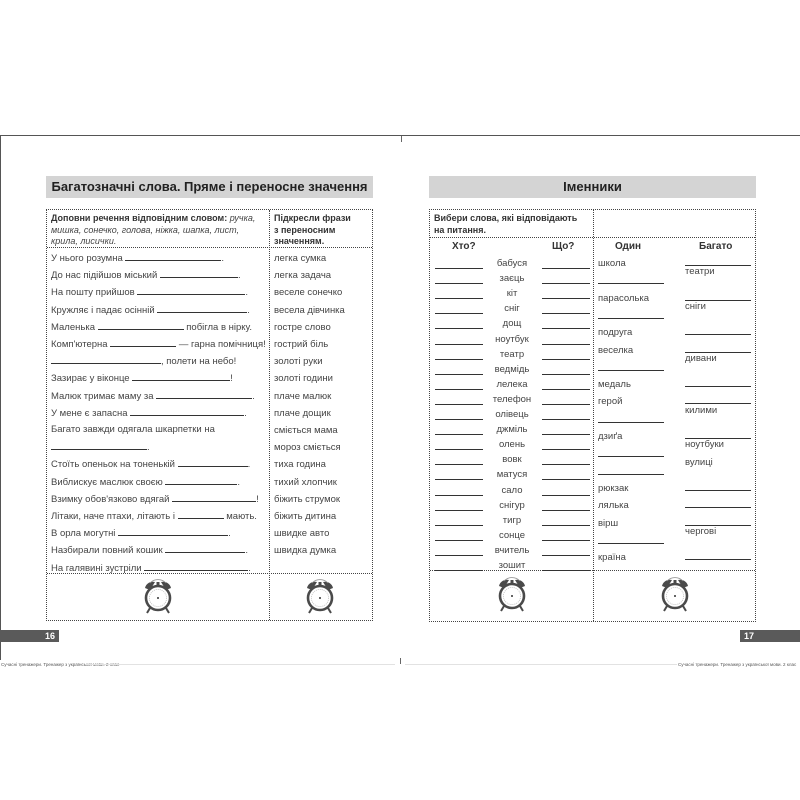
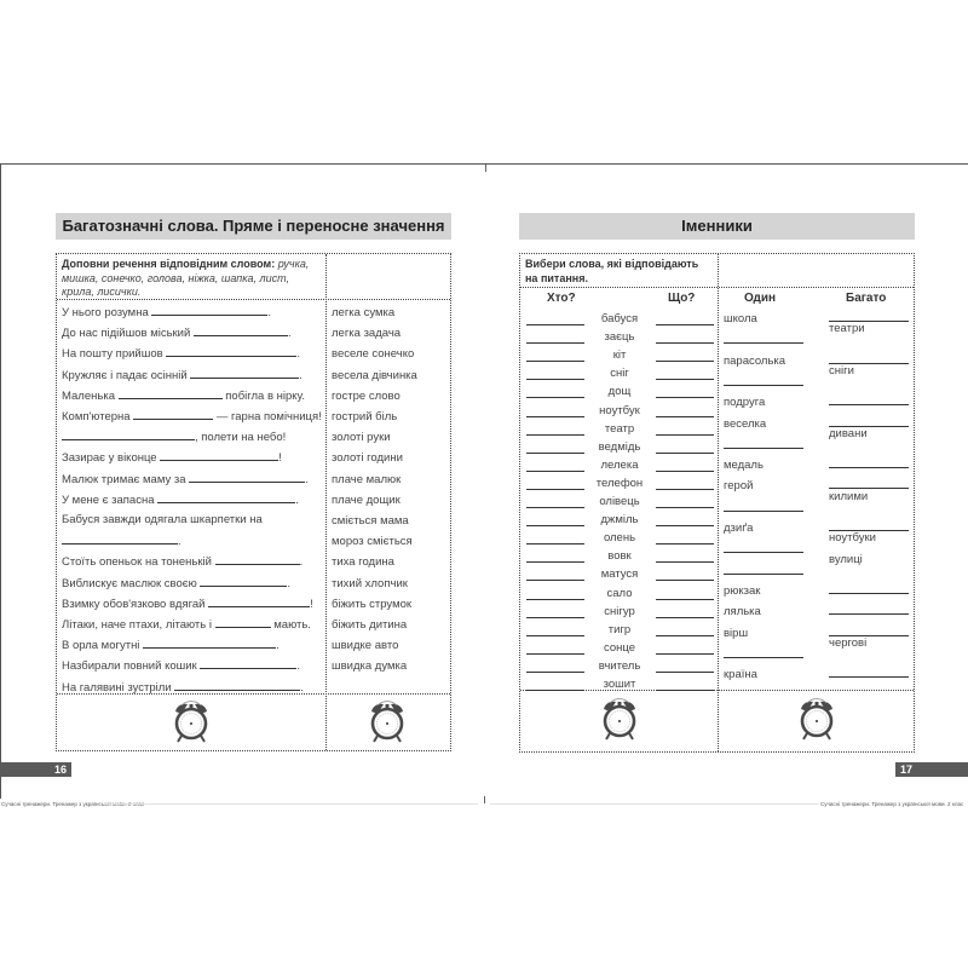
  Багатозначні слова. Пряме і переносне значення
  Доповни речення відповідним словом: ручка, мишка, сонечко, голова, ніжка, шапка, лист, крила, лисички.
- Підкресли фрази
- з переносним
- значенням.
  У нього розумна .
  До нас підійшов міський .
  На пошту прийшов .
  Кружляє і падає осінній .
  Маленька побігла в нірку.
  Комп'ютерна — гарна помічниця!
  , полети на небо!
  Зазирає у віконце !
  Малюк тримає маму за .
  У мене є запасна .
- Багато завжди одягала шкарпетки на
+ Бабуся завжди одягала шкарпетки на
  .
  Стоїть опеньок на тоненькій .
  Виблискує маслюк своєю .
  Взимку обов'язково вдягай !
  Літаки, наче птахи, літають і мають.
  В орла могутні .
  Назбирали повний кошик .
  На галявині зустріли .
  легка сумка
  легка задача
  веселе сонечко
  весела дівчинка
  гостре слово
  гострий біль
  золоті руки
  золоті години
  плаче малюк
  плаче дощик
  сміється мама
  мороз сміється
  тиха година
  тихий хлопчик
  біжить струмок
  біжить дитина
  швидке авто
  швидка думка
  Іменники
  Вибери слова, які відповідають
  на питання.
  Хто?
  Що?
  Один
  Багато
  бабуся
  заєць
  кіт
  сніг
  дощ
  ноутбук
  театр
  ведмідь
  лелека
  телефон
  олівець
  джміль
  олень
  вовк
  матуся
  сало
  снігур
  тигр
  сонце
  вчитель
  зошит
  школа
  парасолька
  подруга
  веселка
  медаль
  герой
  дзиґа
  рюкзак
  лялька
  вірш
  країна
  театри
  сніги
  дивани
  килими
  ноутбуки
  вулиці
  чергові
  16
  17
